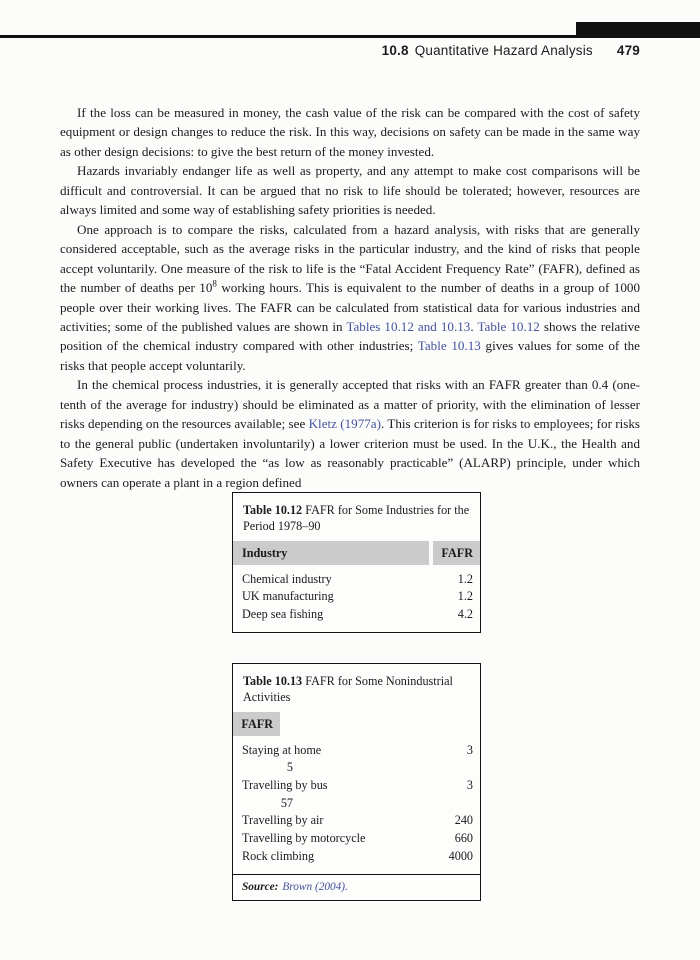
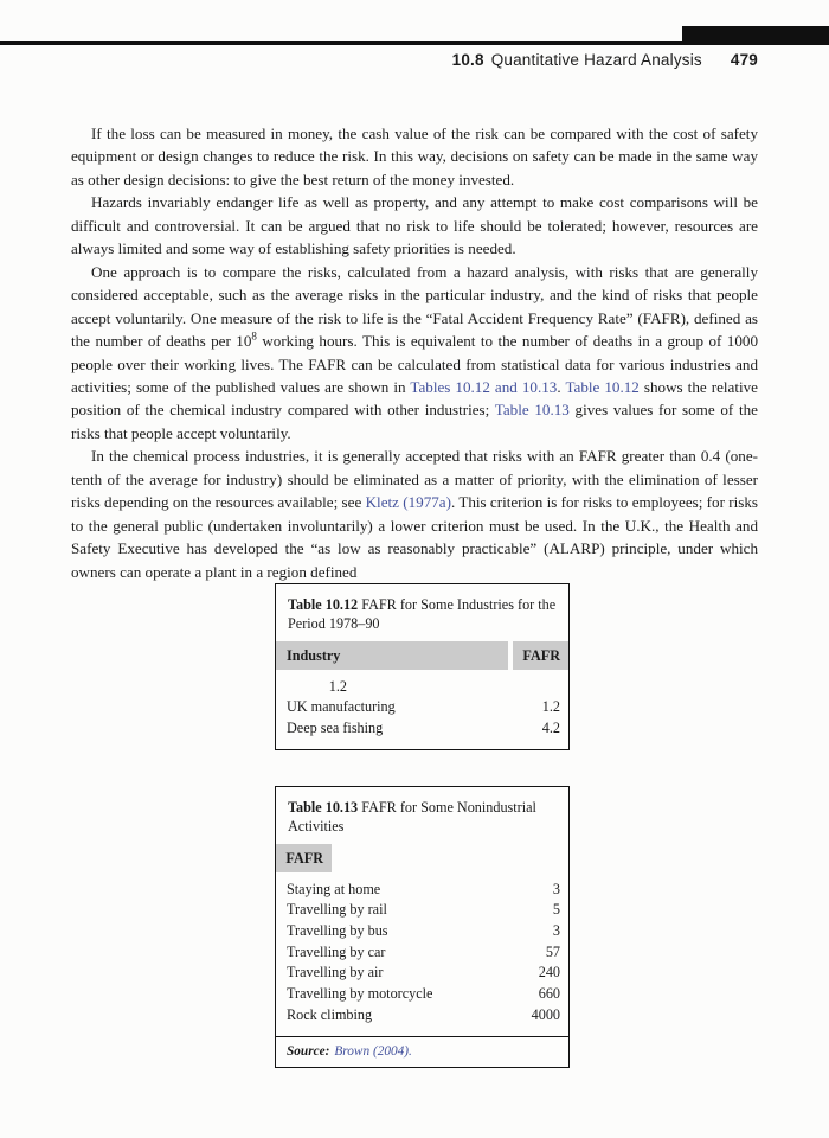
  10.8 Quantitative Hazard Analysis 479
  If the loss can be measured in money, the cash value of the risk can be compared with the cost of safety equipment or design changes to reduce the risk. In this way, decisions on safety can be made in the same way as other design decisions: to give the best return of the money invested.
  Hazards invariably endanger life as well as property, and any attempt to make cost comparisons will be difficult and controversial. It can be argued that no risk to life should be tolerated; however, resources are always limited and some way of establishing safety priorities is needed.
  One approach is to compare the risks, calculated from a hazard analysis, with risks that are gen­erally considered acceptable, such as the average risks in the particular industry, and the kind of risks that people accept voluntarily. One measure of the risk to life is the “Fatal Accident Frequency Rate” (FAFR), defined as the number of deaths per 108 working hours. This is equivalent to the number of deaths in a group of 1000 people over their working lives. The FAFR can be calculated from statistical data for various industries and activities; some of the published values are shown in Tables 10.12 and 10.13. Table 10.12 shows the relative position of the chemical industry compared with other industries; Table 10.13 gives values for some of the risks that people accept voluntarily.
  In the chemical process industries, it is generally accepted that risks with an FAFR greater than 0.4 (one-tenth of the average for industry) should be eliminated as a matter of priority, with the elimination of lesser risks depending on the resources available; see Kletz (1977a). This criterion is for risks to employees; for risks to the general public (undertaken involuntarily) a lower criterion must be used. In the U.K., the Health and Safety Executive has developed the “as low as reason­ably practicable” (ALARP) principle, under which owners can operate a plant in a region defined
  Table 10.12 FAFR for Some Industries for the Period 1978–90
  Industry
  FAFR
- Chemical industry
  1.2
  UK manufacturing
  1.2
  Deep sea fishing
  4.2
  Table 10.13 FAFR for Some Nonindustrial Activities
  FAFR
  Staying at home
  3
+ Travelling by rail
  5
  Travelling by bus
  3
+ Travelling by car
  57
  Travelling by air
  240
  Travelling by motorcycle
  660
  Rock climbing
  4000
  Source: Brown (2004).
